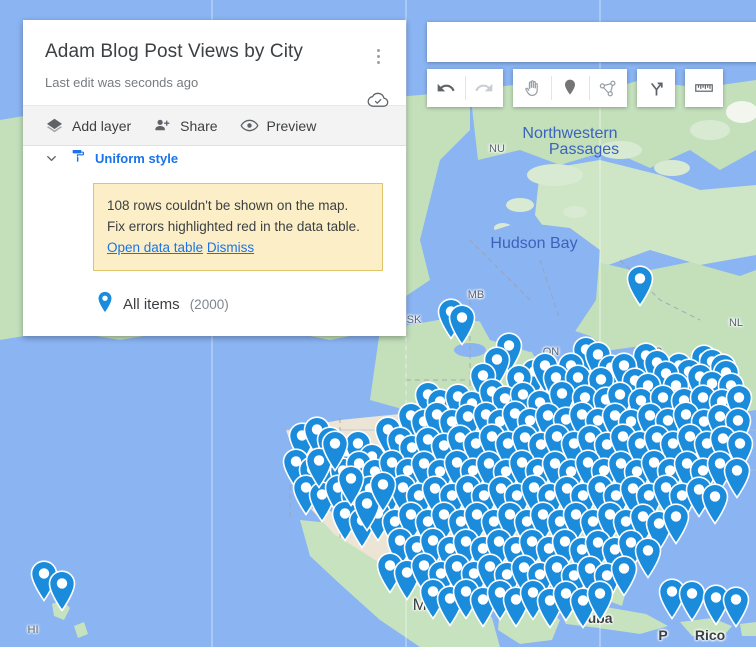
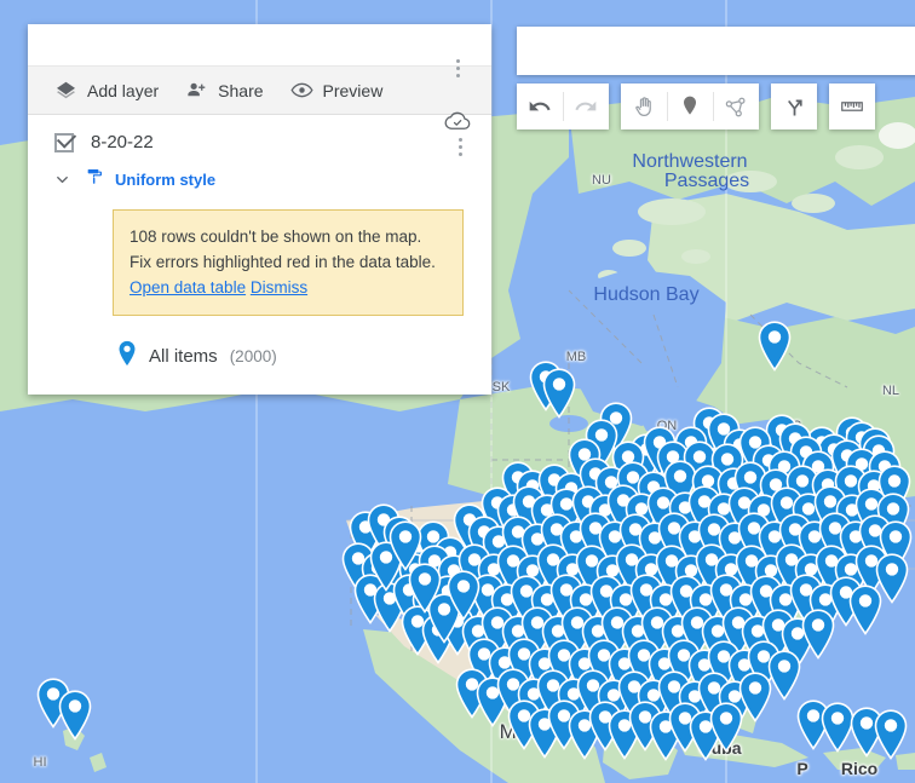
  NU
  Northwestern
  Passages
  Hudson Bay
  MB
  SK
  ON
  NL
  M
  P
  Rico
  HI
- Adam Blog Post Views by City
- Last edit was seconds ago
  Add layer
  Share
  Preview
+ 8-20-22
  Uniform style
  108 rows couldn't be shown on the map. Fix errors highlighted red in the data table. Open data table Dismiss
  All items
  (2000)
